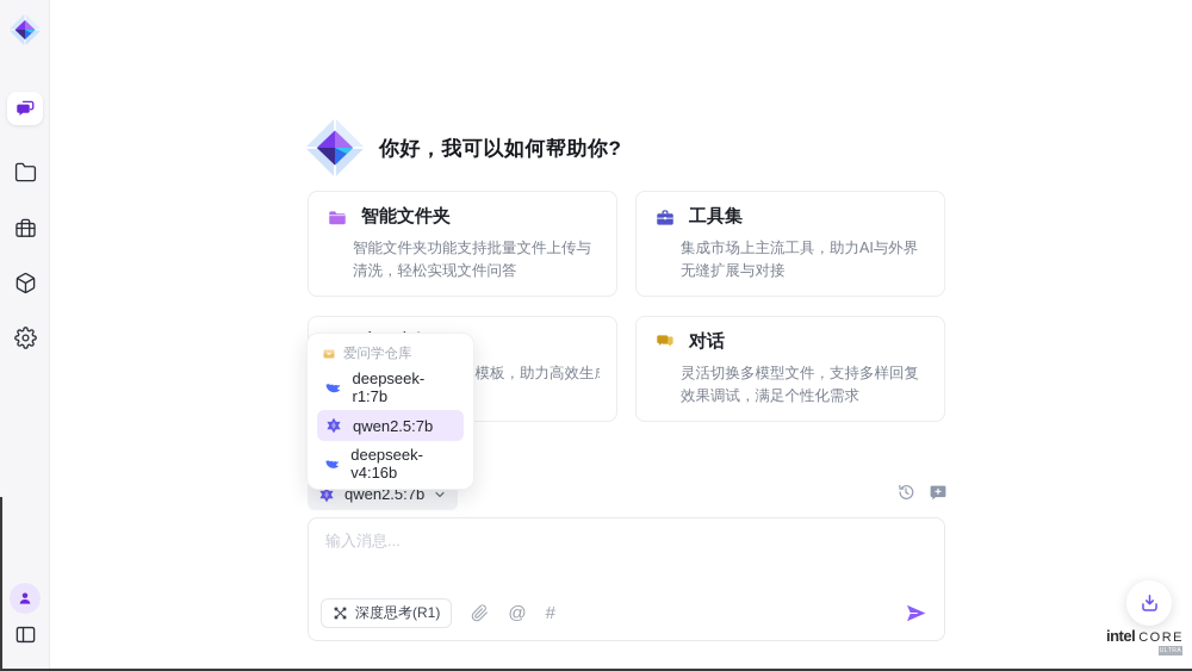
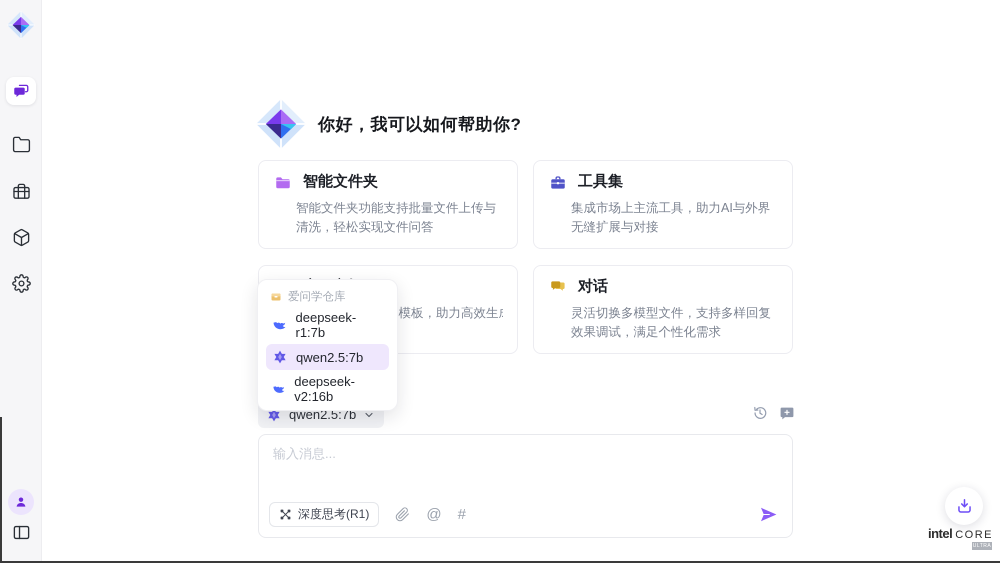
  你好，我可以如何帮助你?
  智能文件夹
  智能文件夹功能支持批量文件上传与清洗，轻松实现文件问答
  工具集
  集成市场上主流工具，助力AI与外界无缝扩展与对接
  模板，助力高效生
  对话
  灵活切换多模型文件，支持多样回复效果调试，满足个性化需求
  爱问学仓库
  deepseek-r1:7b
  qwen2.5:7b
- deepseek-v4:16b
+ deepseek-v2:16b
  qwen2.5:7b
  输入消息...
  深度思考(R1)
  @
  #
  intel
  CORE
